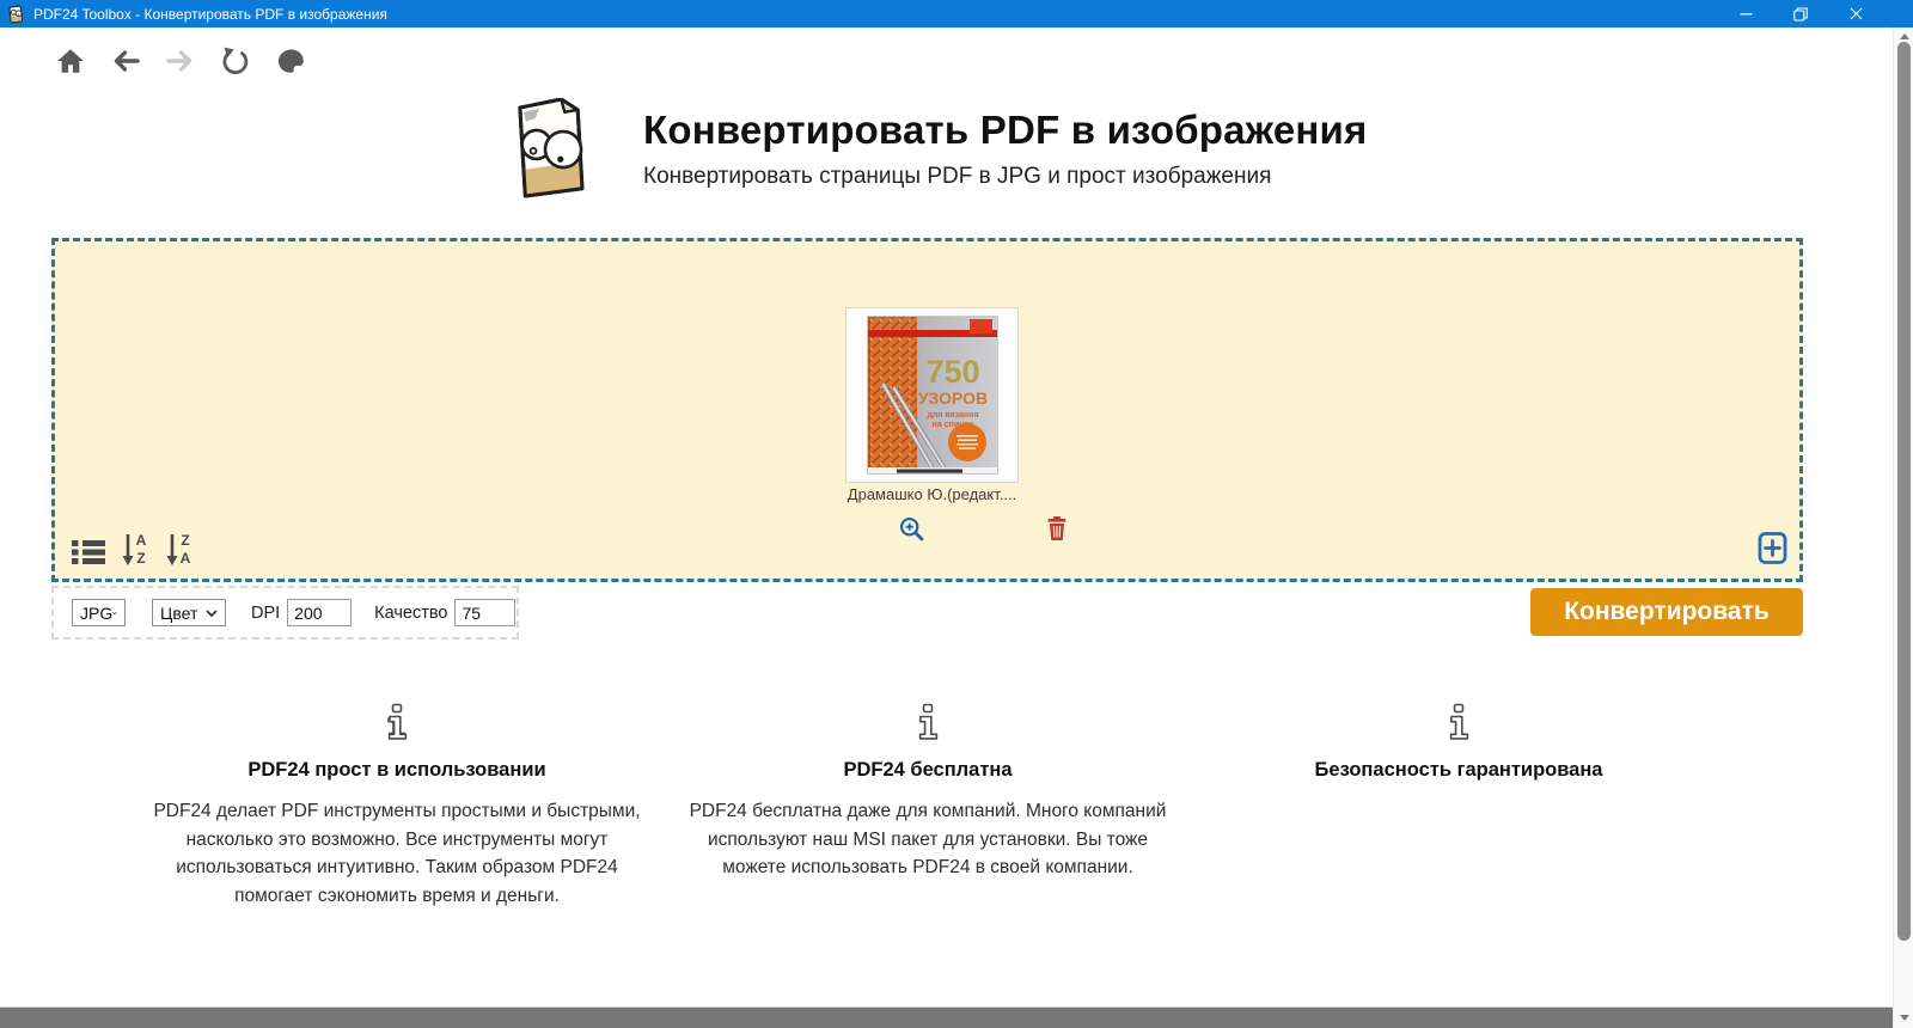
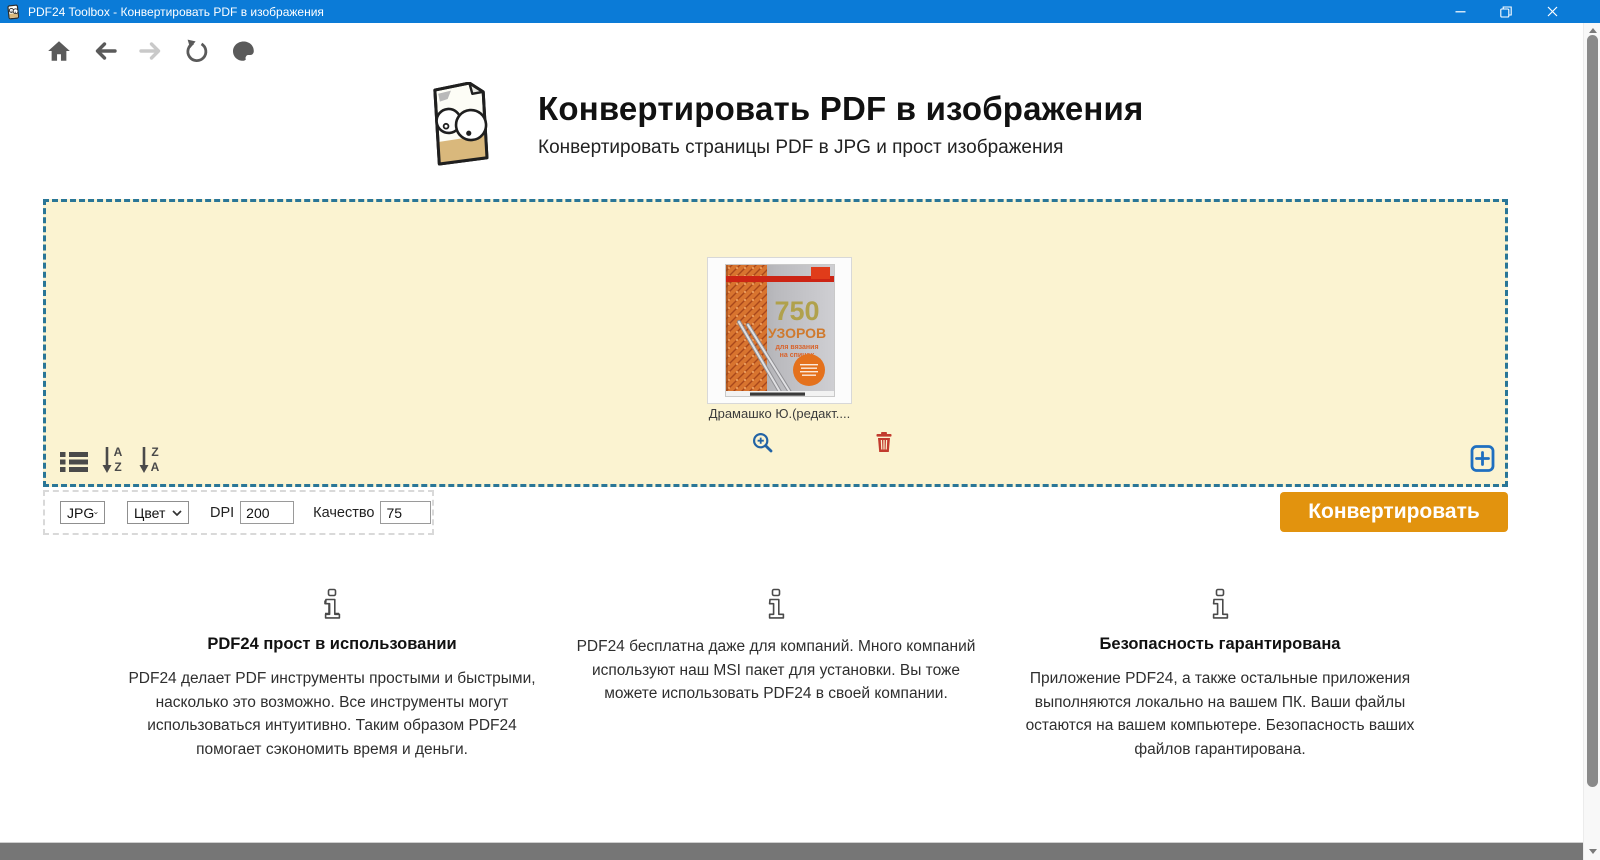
  PDF24 Toolbox - Конвертировать PDF в изображения
  Конвертировать PDF в изображения
  Конвертировать страницы PDF в JPG и прост изображения
  750
  УЗОРОВ
  Драмашко Ю.(редакт....
  A
  Z
  Z
  A
  JPG
  Цвет
  DPI
  200
  Качество
  75
  Конвертировать
  PDF24 прост в использовании
  PDF24 делает PDF инструменты простыми и быстрыми, насколько это возможно. Все инструменты могут использоваться интуитивно. Таким образом PDF24 помогает сэкономить время и деньги.
- PDF24 бесплатна
  PDF24 бесплатна даже для компаний. Много компаний используют наш MSI пакет для установки. Вы тоже можете использовать PDF24 в своей компании.
  Безопасность гарантирована
+ Приложение PDF24, а также остальные приложения выполняются локально на вашем ПК. Ваши файлы остаются на вашем компьютере. Безопасность ваших файлов гарантирована.
